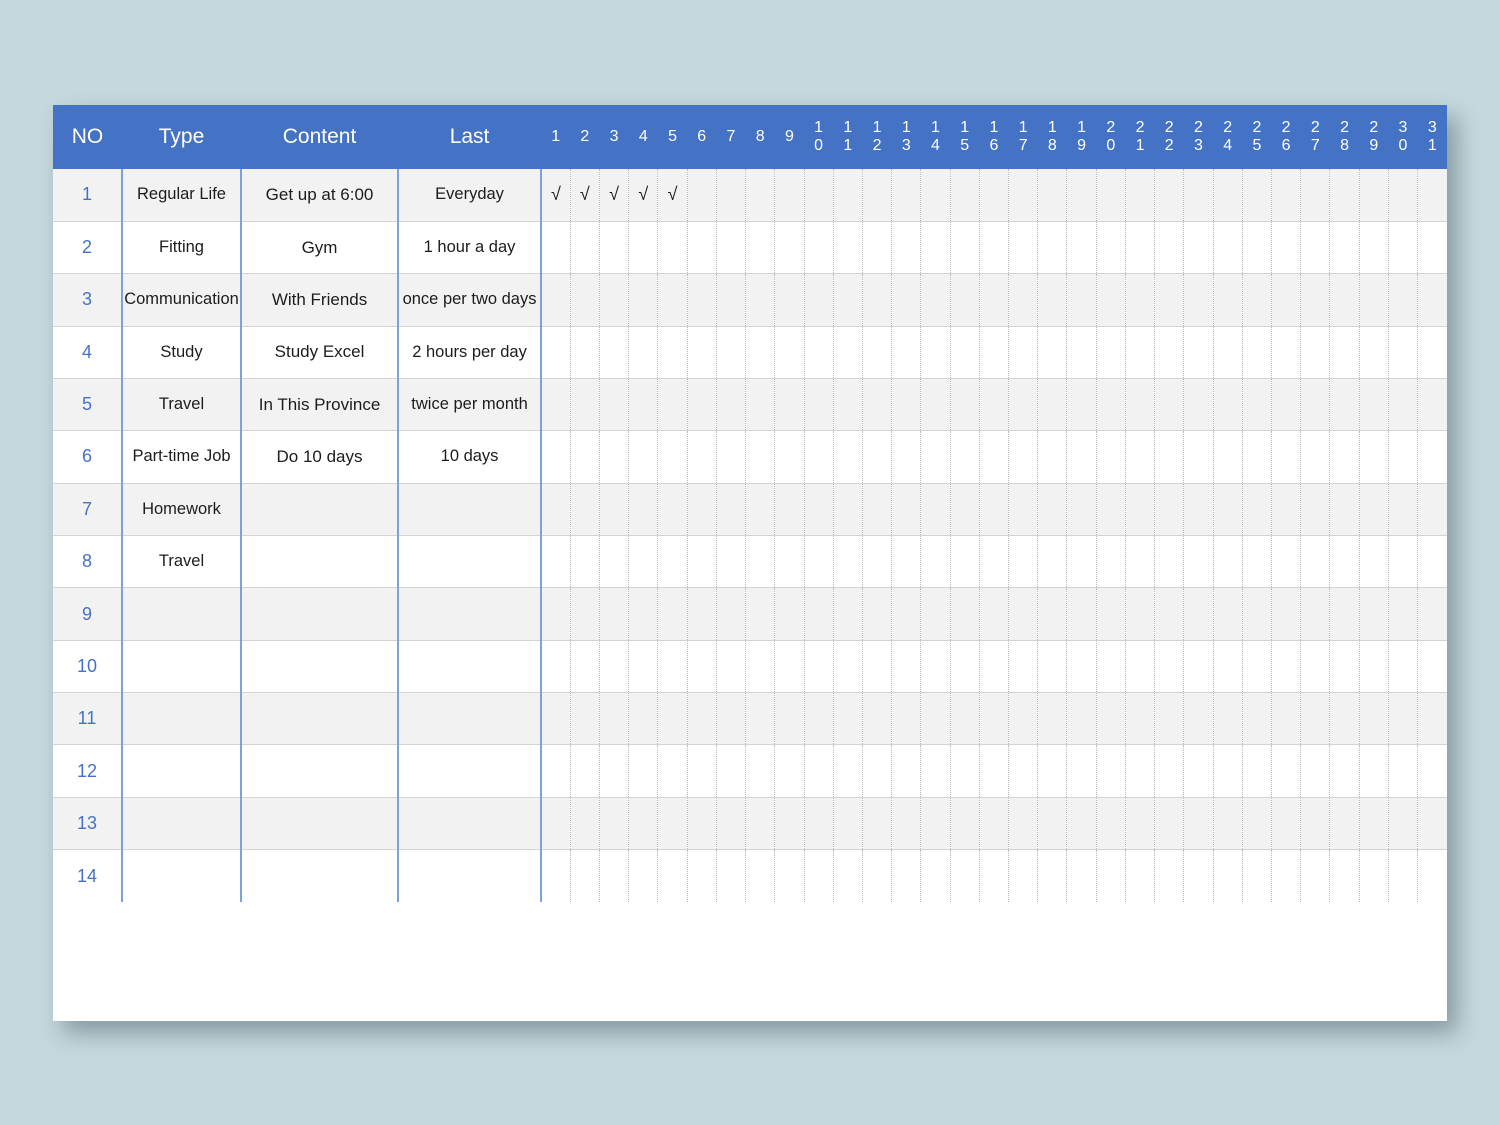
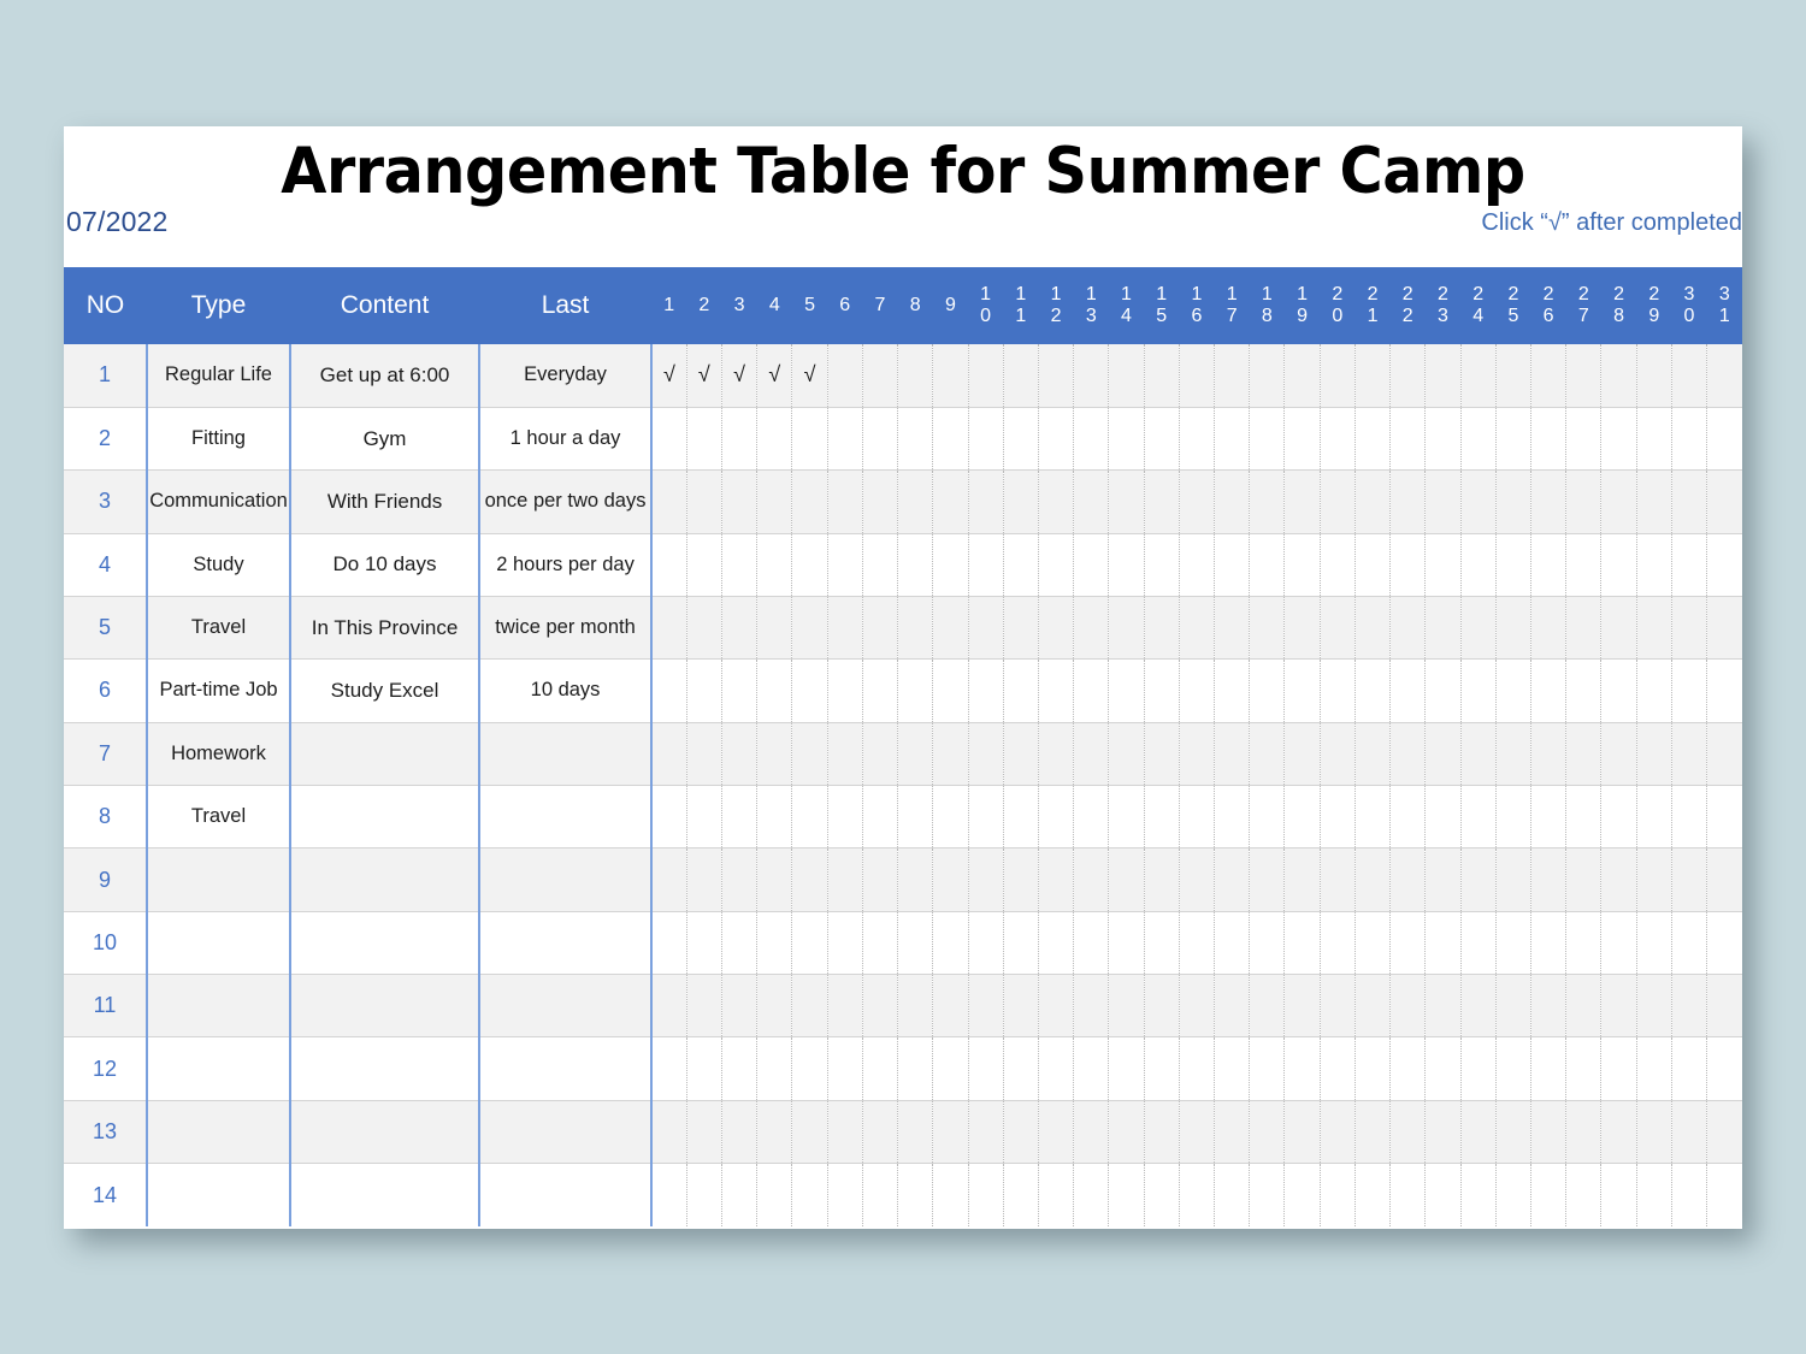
+ Arrangement Table for Summer Camp
+ 07/2022
+ Click “√” after completed
  NO	Type	Content	Last	1	2	3	4	5	6	7	8	9	10	11	12	13	14	15	16	17	18	19	20	21	22	23	24	25	26	27	28	29	30	31
  1	Regular Life	Get up at 6:00	Everyday	√	√	√	√	√
  2	Fitting	Gym	1 hour a day
  3	Communication	With Friends	once per two days
- 4	Study	Study Excel	2 hours per day
+ 4	Study	Do 10 days	2 hours per day
  5	Travel	In This Province	twice per month
- 6	Part-time Job	Do 10 days	10 days
+ 6	Part-time Job	Study Excel	10 days
  7	Homework
  8	Travel
  9
  10
  11
  12
  13
  14
